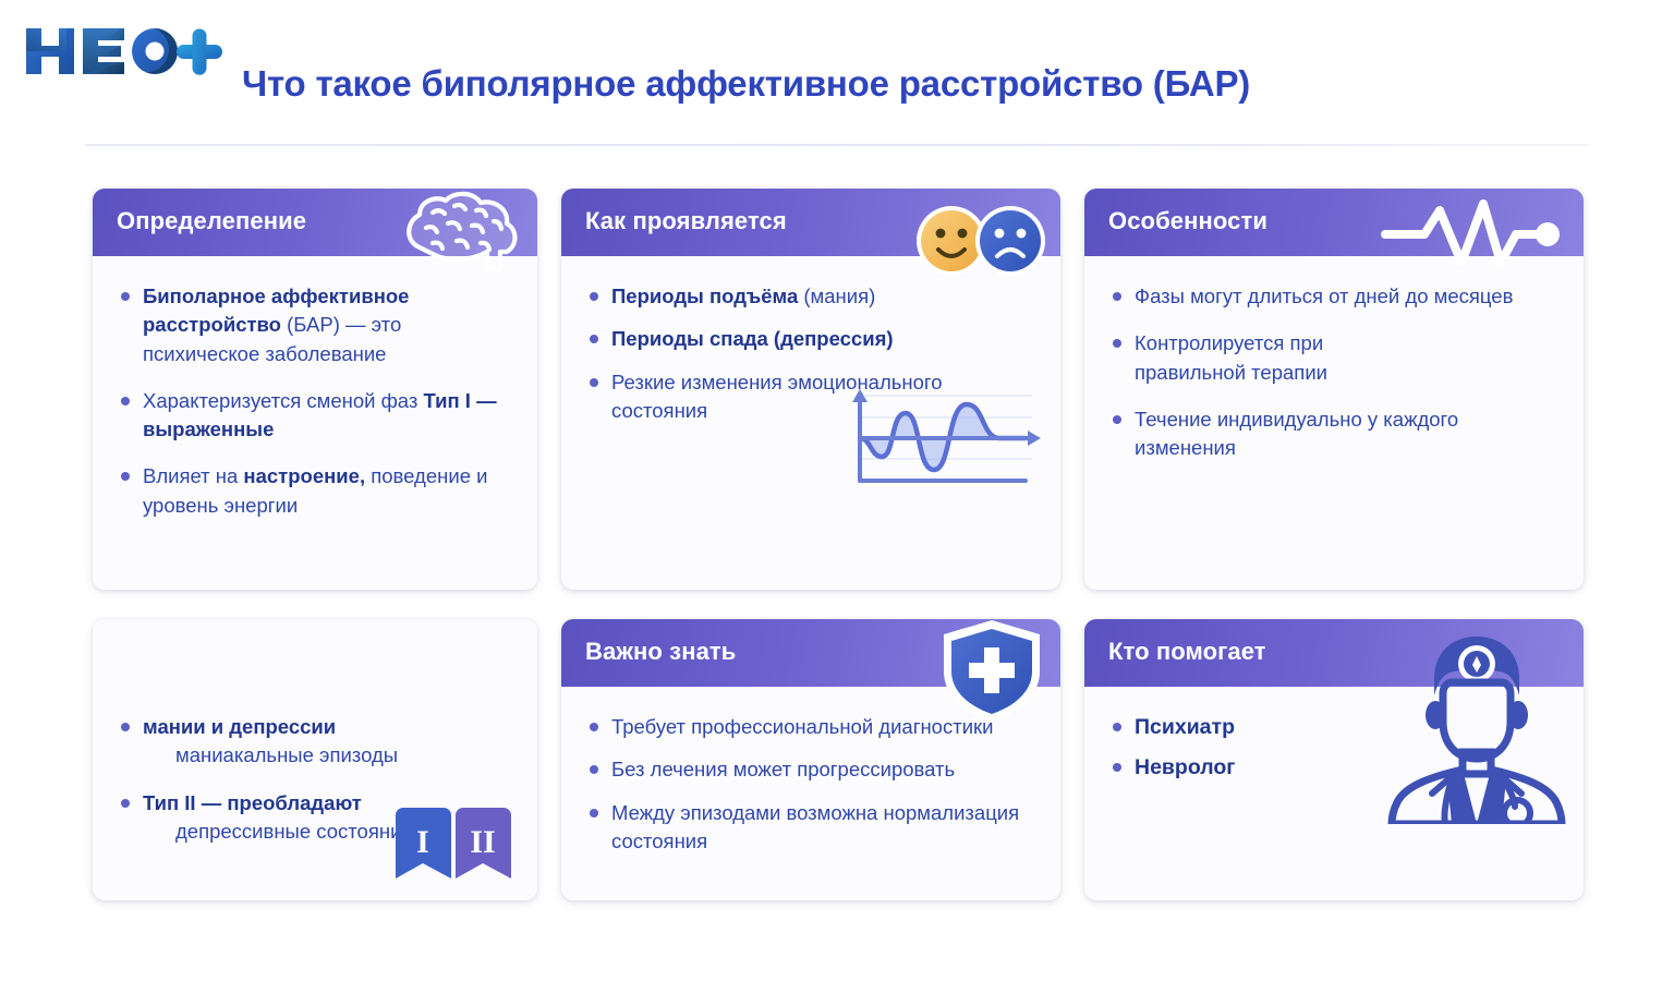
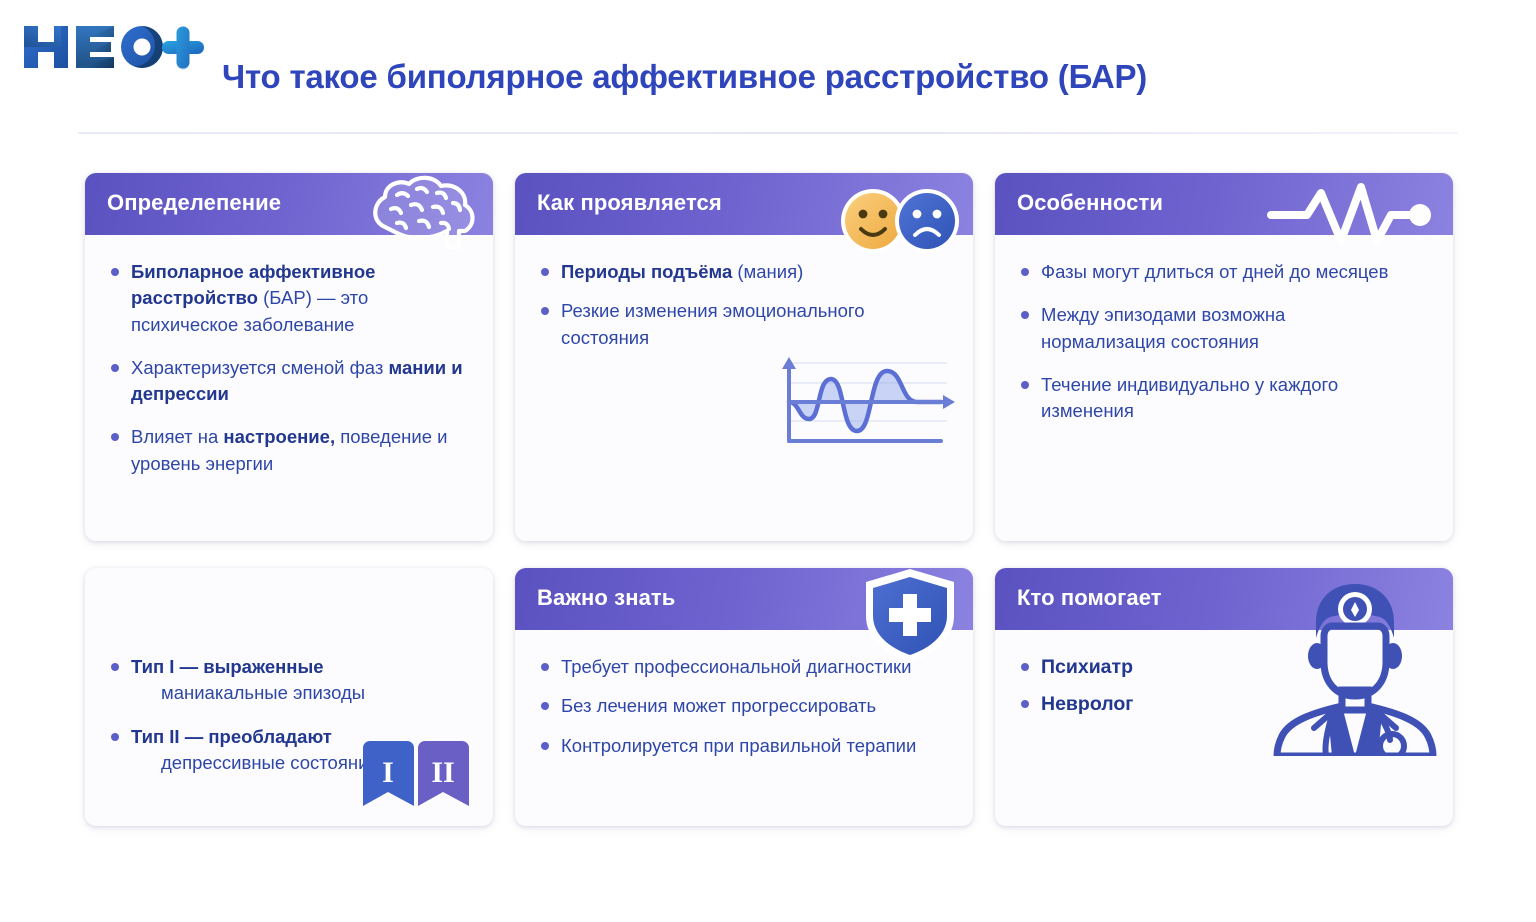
  Что такое биполярное аффективное расстройство (БАР)
  Определепение
  Биполарное аффективное расстройство (БАР) — это психическое заболевание
- Характеризуется сменой фаз Тип I — выраженные
+ Характеризуется сменой фаз мании и депрессии
  Влияет на настроение, поведение и уровень энергии
  Как проявляется
  Периоды подъёма (мания)
- Периоды спада (депрессия)
  Резкие изменения эмоционального состояния
  Особенности
  Фазы могут длиться от дней до месяцев
- Контролируется при правильной терапии
+ Между эпизодами возможна нормализация состояния
  Течение индивидуально у каждого изменения
- мании и депрессии
+ Тип I — выраженные
  маниакальные эпизоды
  Тип II — преобладают
  депрессивные состоян
  I
  II
  Важно знать
  Требует профессиональной диагностики
  Без лечения может прогрессировать
- Между эпизодами возможна нормализация состояния
+ Контролируется при правильной терапии
  Кто помогает
  Психиатр
  Невролог
